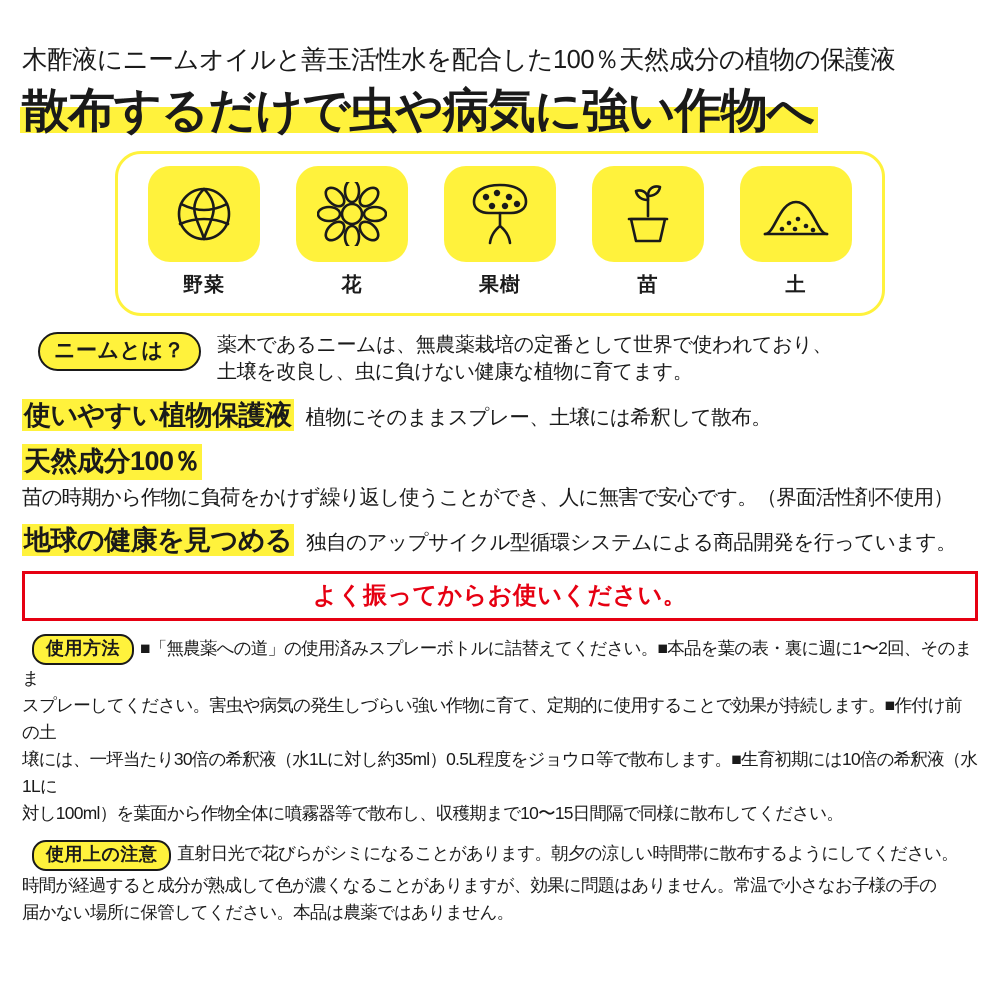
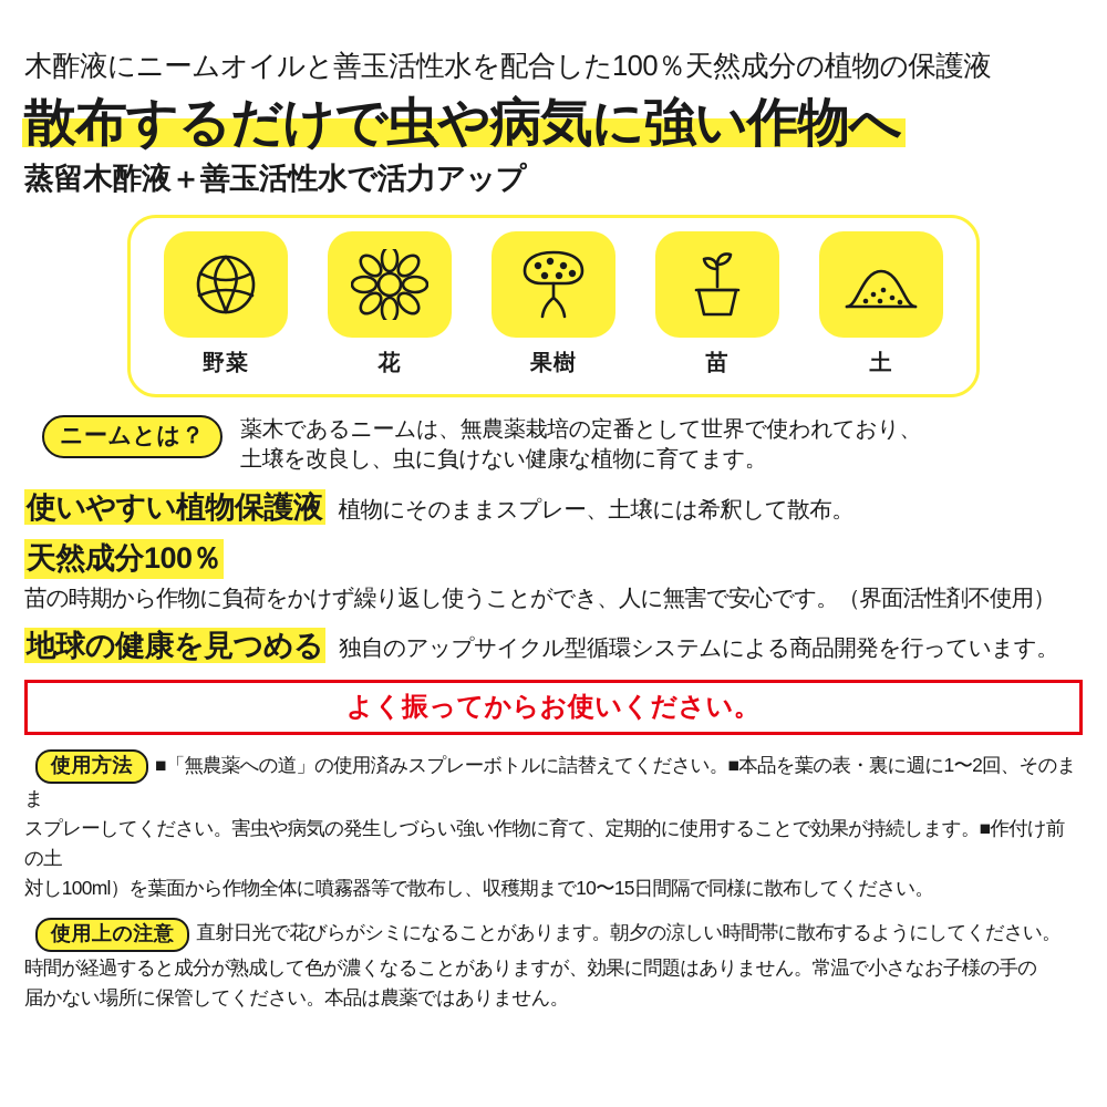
  木酢液にニームオイルと善玉活性水を配合した100％天然成分の植物の保護液
  散布するだけで虫や病気に強い作物へ
+ 蒸留木酢液＋善玉活性水で活力アップ
  野菜
  花
  果樹
  苗
  土
  ニームとは？
  薬木であるニームは、無農薬栽培の定番として世界で使われており、
  土壌を改良し、虫に負けない健康な植物に育てます。
  使いやすい植物保護液
  植物にそのままスプレー、土壌には希釈して散布。
  天然成分100％
  苗の時期から作物に負荷をかけず繰り返し使うことができ、人に無害で安心です。（界面活性剤不使用）
  地球の健康を見つめる
  独自のアップサイクル型循環システムによる商品開発を行っています。
  よく振ってからお使いください。
  使用方法 ■「無農薬への道」の使用済みスプレーボトルに詰替えてください。■本品を葉の表・裏に週に1〜2回、そのまま
  スプレーしてください。害虫や病気の発生しづらい強い作物に育て、定期的に使用することで効果が持続します。■作付け前の土
- 壌には、一坪当たり30倍の希釈液（水1Lに対し約35ml）0.5L程度をジョウロ等で散布します。■生育初期には10倍の希釈液（水1Lに
  対し100ml）を葉面から作物全体に噴霧器等で散布し、収穫期まで10〜15日間隔で同様に散布してください。
  使用上の注意 直射日光で花びらがシミになることがあります。朝夕の涼しい時間帯に散布するようにしてください。
  時間が経過すると成分が熟成して色が濃くなることがありますが、効果に問題はありません。常温で小さなお子様の手の
  届かない場所に保管してください。本品は農薬ではありません。
